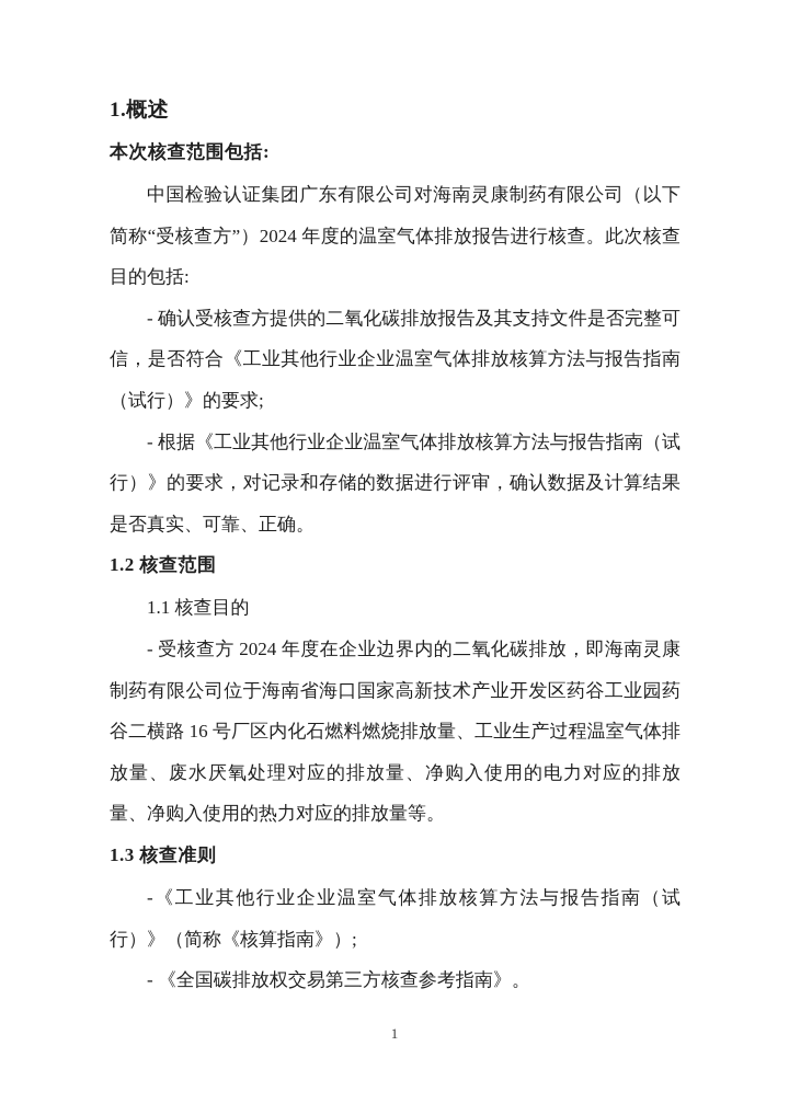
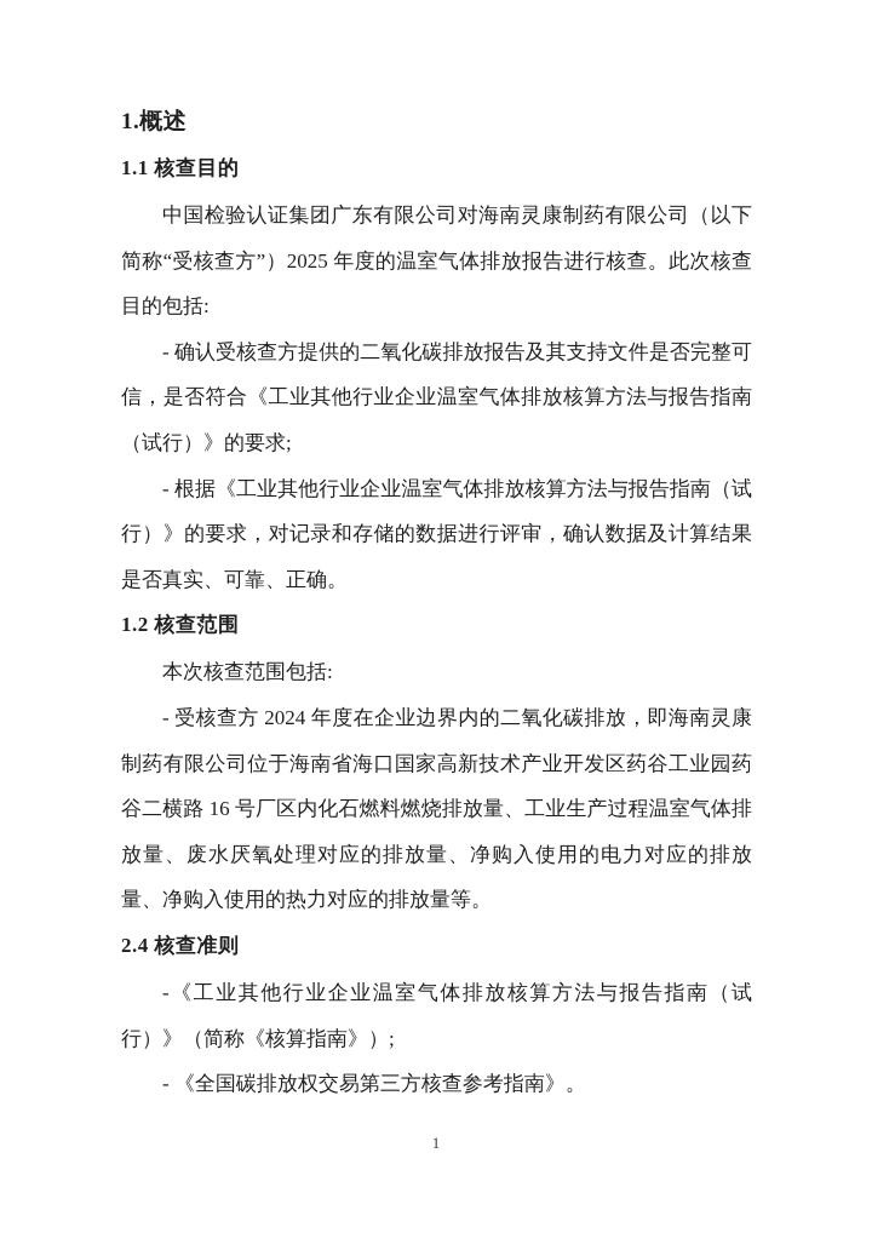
  1.概述
- 本次核查范围包括:
+ 1.1 核查目的
- 中国检验认证集团广东有限公司对海南灵康制药有限公司（以下简称“受核查方”）2024 年度的温室气体排放报告进行核查。此次核查目的包括:
+ 中国检验认证集团广东有限公司对海南灵康制药有限公司（以下简称“受核查方”）2025 年度的温室气体排放报告进行核查。此次核查目的包括:
  - 确认受核查方提供的二氧化碳排放报告及其支持文件是否完整可信，是否符合《工业其他行业企业温室气体排放核算方法与报告指南（试行）》的要求;
  - 根据《工业其他行业企业温室气体排放核算方法与报告指南（试行）》的要求，对记录和存储的数据进行评审，确认数据及计算结果是否真实、可靠、正确。
  1.2 核查范围
- 1.1 核查目的
+ 本次核查范围包括:
  - 受核查方 2024 年度在企业边界内的二氧化碳排放，即海南灵康制药有限公司位于海南省海口国家高新技术产业开发区药谷工业园药谷二横路 16 号厂区内化石燃料燃烧排放量、工业生产过程温室气体排放量、废水厌氧处理对应的排放量、净购入使用的电力对应的排放量、净购入使用的热力对应的排放量等。
- 1.3 核查准则
+ 2.4 核查准则
  -《工业其他行业企业温室气体排放核算方法与报告指南（试行）》（简称《核算指南》）;
  - 《全国碳排放权交易第三方核查参考指南》。
  1
